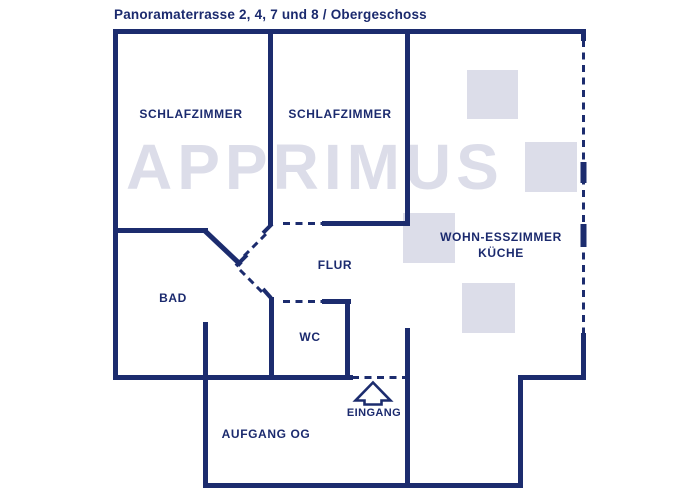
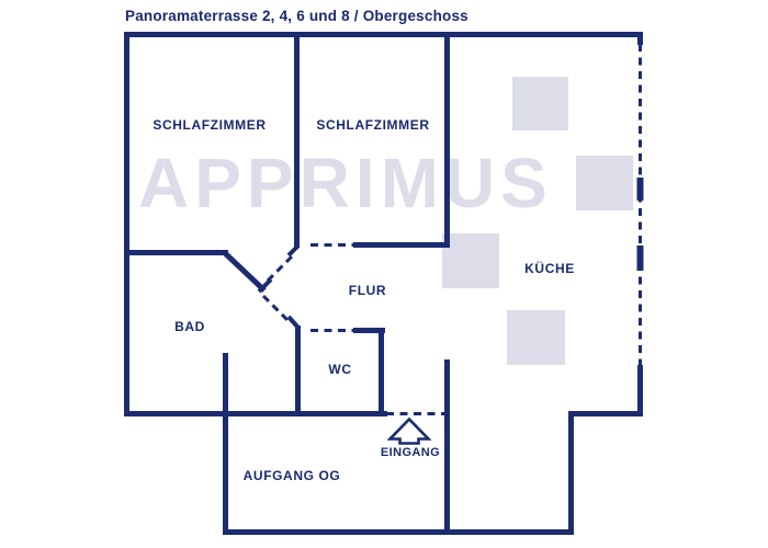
  APPRIMUS
- Panoramaterrasse 2, 4, 7 und 8 / Obergeschoss
+ Panoramaterrasse 2, 4, 6 und 8 / Obergeschoss
  SCHLAFZIMMER
  SCHLAFZIMMER
  FLUR
  BAD
  WC
- WOHN-ESSZIMMER
  KÜCHE
  EINGANG
  AUFGANG OG
